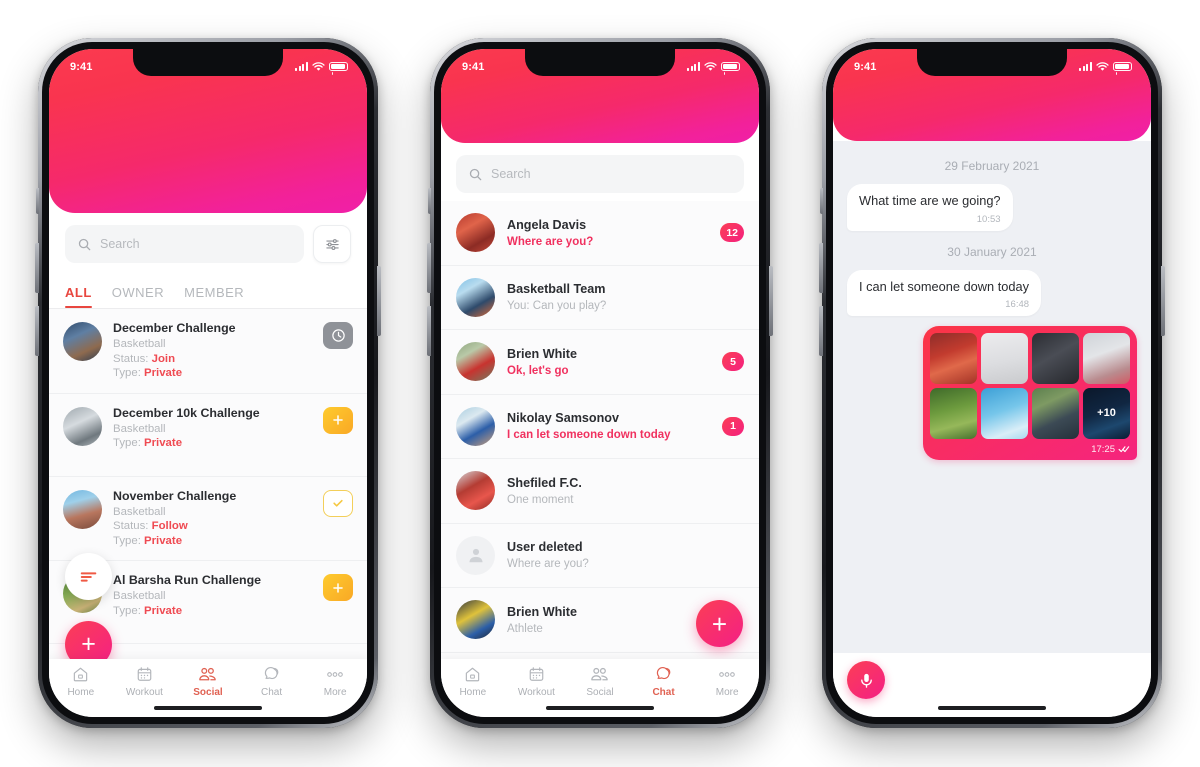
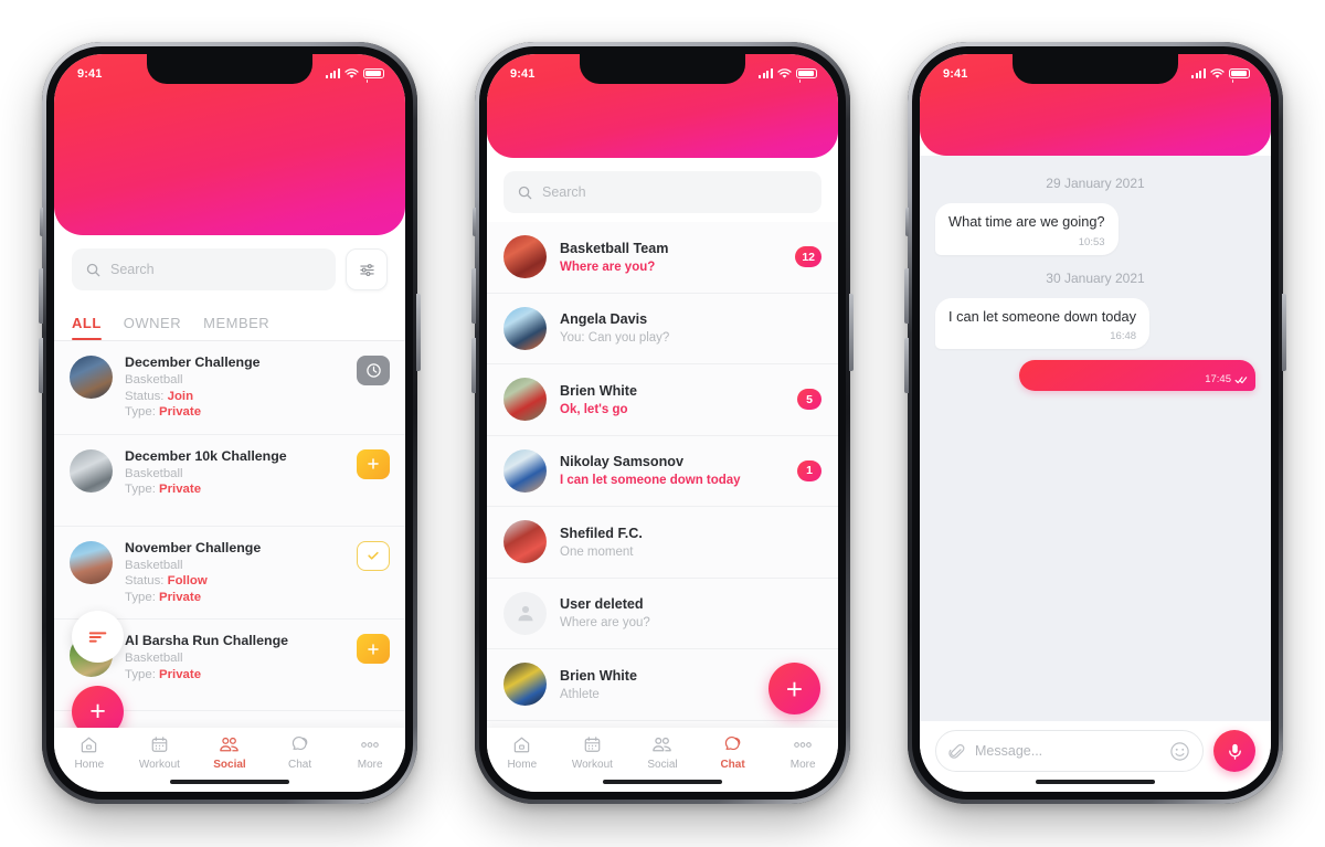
  9:41
  Search
  ALL
  OWNER
  MEMBER
  December Challenge
  Basketball
  Status: Join
  Type: Private
  December 10k Challenge
  Basketball
  Type: Private
  November Challenge
  Basketball
  Status: Follow
  Type: Private
  Al Barsha Run Challenge
  Basketball
  Type: Private
  +
  Home
  Workout
  Social
  Chat
  More
  9:41
  Search
- Angela Davis
+ Basketball Team
  Where are you?
  12
- Basketball Team
+ Angela Davis
  You: Can you play?
  Brien White
  Ok, let's go
  5
  Nikolay Samsonov
  I can let someone down today
  1
  Shefiled F.C.
  One moment
  User deleted
  Where are you?
  Brien White
  Athlete
  +
  Home
  Workout
  Social
  Chat
  More
  9:41
- 29 February 2021
+ 29 January 2021
  What time are we going?
  10:53
  30 January 2021
  I can let someone down today
  16:48
- +10
- 17:25
+ 17:45
+ Message...
